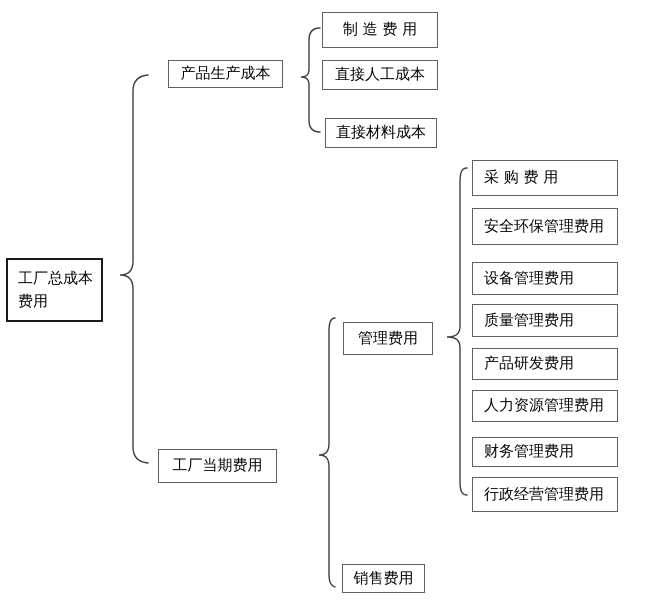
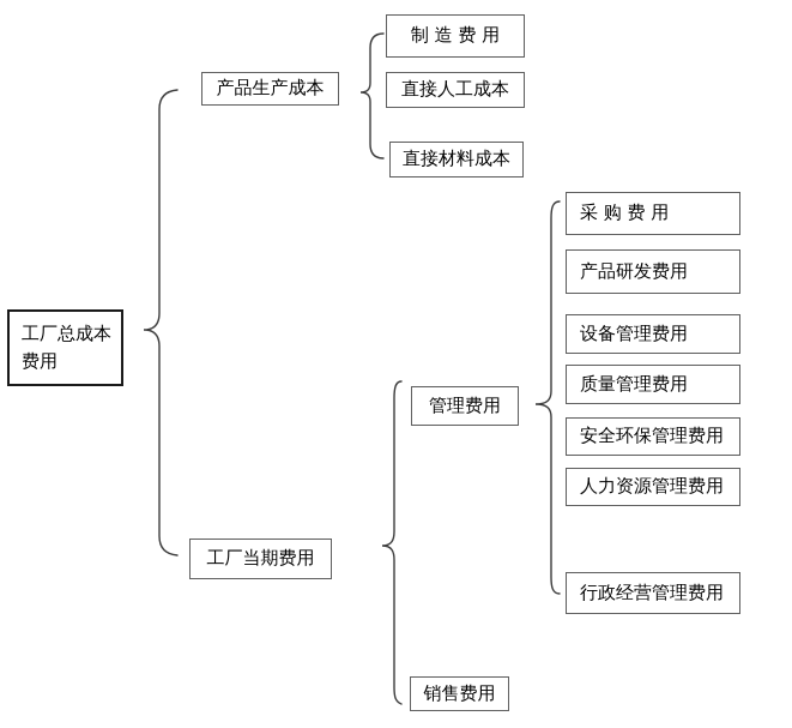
  工厂总成本
  费用
  产品生产成本
  工厂当期费用
  制 造 费 用
  直接人工成本
  直接材料成本
  管理费用
  销售费用
  采 购 费 用
- 安全环保管理费用
+ 产品研发费用
  设备管理费用
  质量管理费用
- 产品研发费用
+ 安全环保管理费用
  人力资源管理费用
- 财务管理费用
  行政经营管理费用
